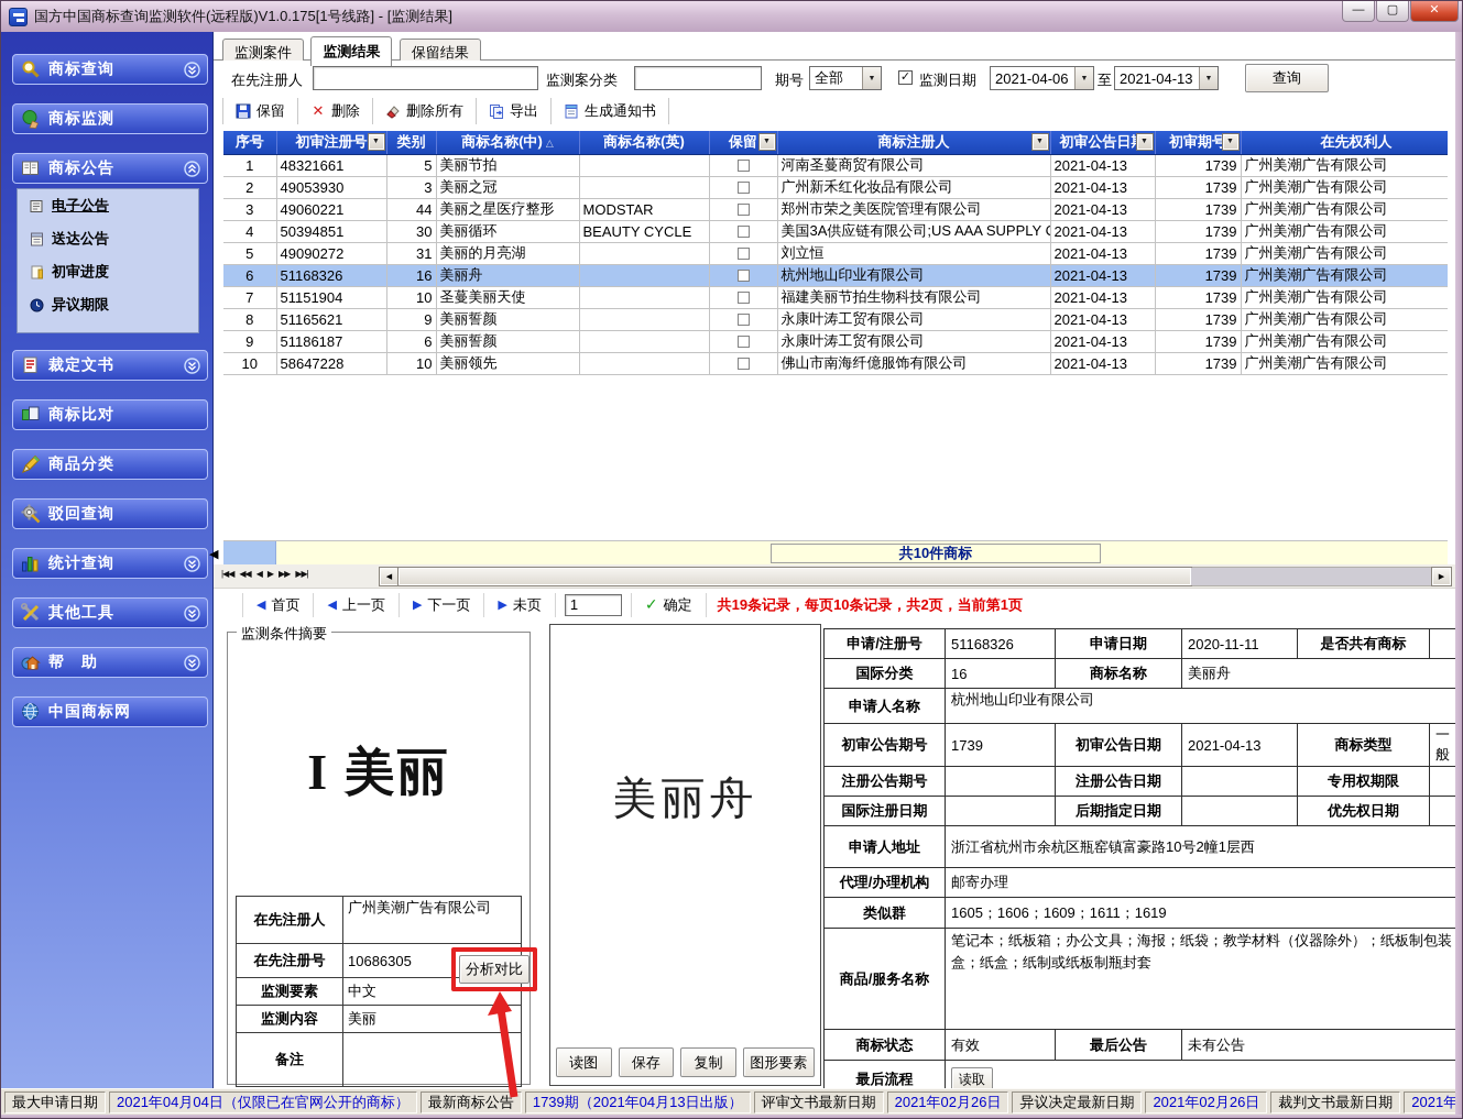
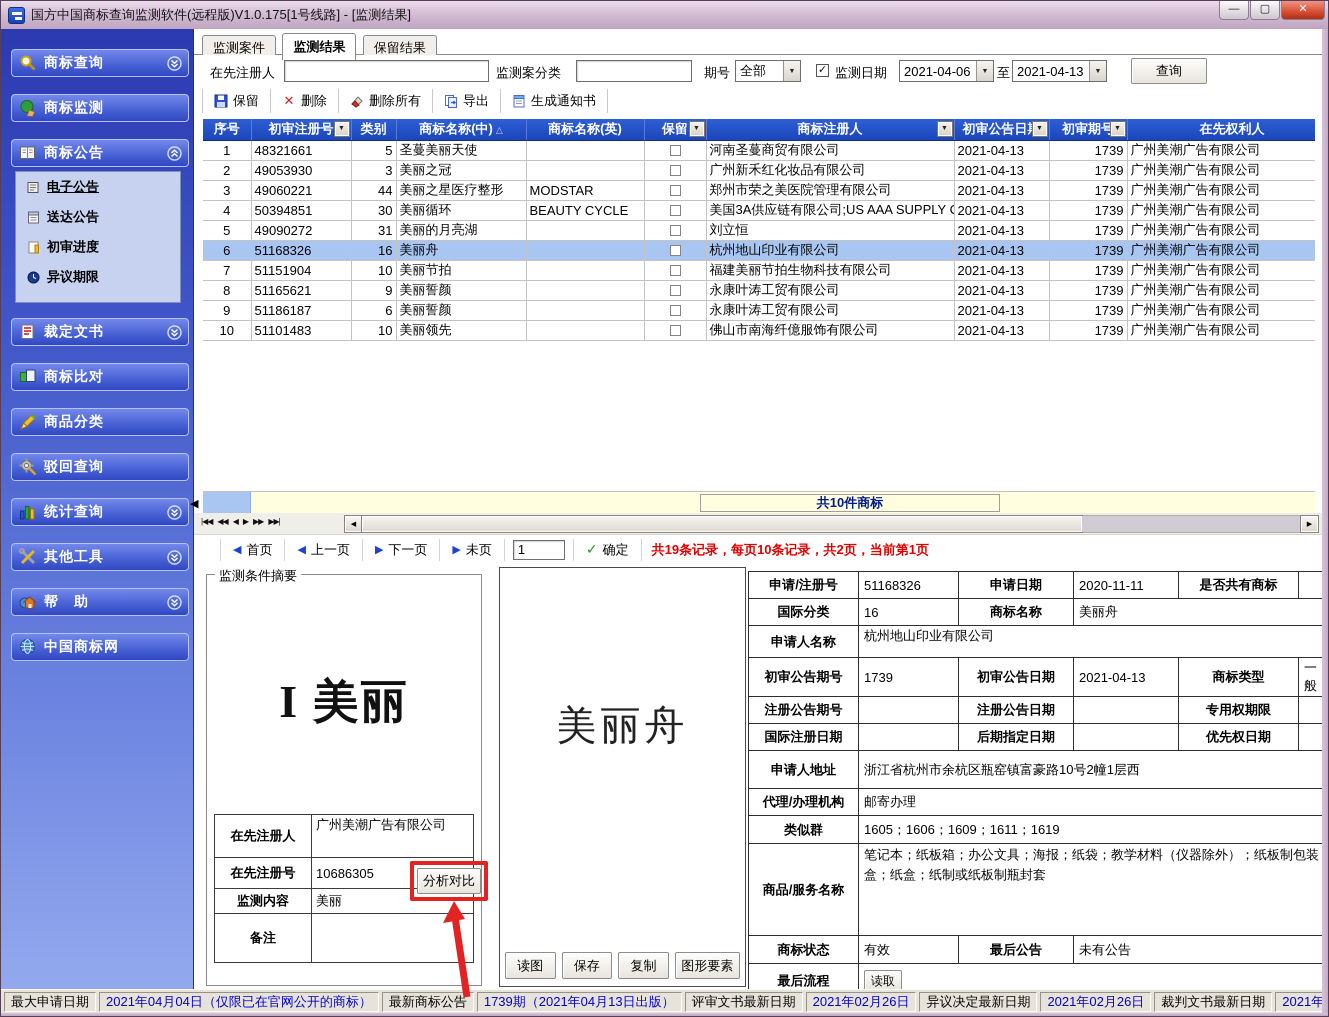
  国方中国商标查询监测软件(远程版)V1.0.175[1号线路] - [监测结果]
  —
  ▢
  ✕
  商标查询
  商标监测
  商标公告
  电子公告
  送达公告
  初审进度
  异议期限
  裁定文书
  商标比对
  商品分类
  驳回查询
  统计查询
  其他工具
  帮 助
  中国商标网
  监测案件 监测结果 保留结果
  在先注册人
  监测案分类
  期号
  全部
  ✓
  监测日期
  2021-04-06
  至
  2021-04-13
  查询
  保留
  ✕
  删除
  删除所有
  导出
  生成通知书
  序号	初审注册号	类别	商标名称(中) △	商标名称(英)	保留	商标注册人	初审公告日	初审期号	在先权利人
- 1	48321661	5	美丽节拍			河南圣蔓商贸有限公司	2021-04-13	1739	广州美潮广告有限公司
+ 1	48321661	5	圣蔓美丽天使			河南圣蔓商贸有限公司	2021-04-13	1739	广州美潮广告有限公司
  2	49053930	3	美丽之冠			广州新禾红化妆品有限公司	2021-04-13	1739	广州美潮广告有限公司
  3	49060221	44	美丽之星医疗整形	MODSTAR		郑州市荣之美医院管理有限公司	2021-04-13	1739	广州美潮广告有限公司
  4	50394851	30	美丽循环	BEAUTY CYCLE		美国3A供应链有限公司;US AAA SUPPLY	2021-04-13	1739	广州美潮广告有限公司
  5	49090272	31	美丽的月亮湖			刘立恒	2021-04-13	1739	广州美潮广告有限公司
  6	51168326	16	美丽舟			杭州地山印业有限公司	2021-04-13	1739	广州美潮广告有限公司
- 7	51151904	10	圣蔓美丽天使			福建美丽节拍生物科技有限公司	2021-04-13	1739	广州美潮广告有限公司
+ 7	51151904	10	美丽节拍			福建美丽节拍生物科技有限公司	2021-04-13	1739	广州美潮广告有限公司
  8	51165621	9	美丽誓颜			永康叶涛工贸有限公司	2021-04-13	1739	广州美潮广告有限公司
  9	51186187	6	美丽誓颜			永康叶涛工贸有限公司	2021-04-13	1739	广州美潮广告有限公司
- 10	58647228	10	美丽领先			佛山市南海纤億服饰有限公司	2021-04-13	1739	广州美潮广告有限公司
+ 10	51101483	10	美丽领先			佛山市南海纤億服饰有限公司	2021-04-13	1739	广州美潮广告有限公司
  共10件商标
  ◀
  |◀◀
  ◀◀
  ◀
  ▶
  ▶▶
  ▶▶|
  ◀
  首页
  ◀
  上一页
  ▶
  下一页
  ▶
  未页
  1
  ✓
  确定
  共19条记录，每页10条记录，共2页，当前第1页
  监测条件摘要
  I 美丽
  在先注册人	广州美潮广告有限公司
  在先注册号	10686305
- 监测要素	中文
  监测内容	美丽
  备注
  分析对比
  美丽舟
  读图
  保存
  复制
  图形要素
  申请/注册号	51168326	申请日期	2020-11-11	是否共有商标
  国际分类	16	商标名称	美丽舟
  申请人名称	杭州地山印业有限公司
  初审公告期号	1739	初审公告日期	2021-04-13	商标类型	一般
  注册公告期号		注册公告日期		专用权期限
  国际注册日期		后期指定日期		优先权日期
  申请人地址	浙江省杭州市余杭区瓶窑镇富豪路10号2幢1层西
  代理/办理机构	邮寄办理
  类似群	1605；1606；1609；1611；1619
  商品/服务名称	笔记本；纸板箱；办公文具；海报；纸袋；教学材料（仪器除外）；纸板制包装盒；纸盒；纸制或纸板制瓶封套
  商标状态	有效	最后公告	未有公告
  最后流程	读取
  最大申请日期
  2021年04月04日（仅限已在官网公开的商标）
  最新商标公告
  1739期（2021年04月13日出版）
  评审文书最新日期
  2021年02月26日
  异议决定最新日期
  2021年02月26日
  裁判文书最新日期
